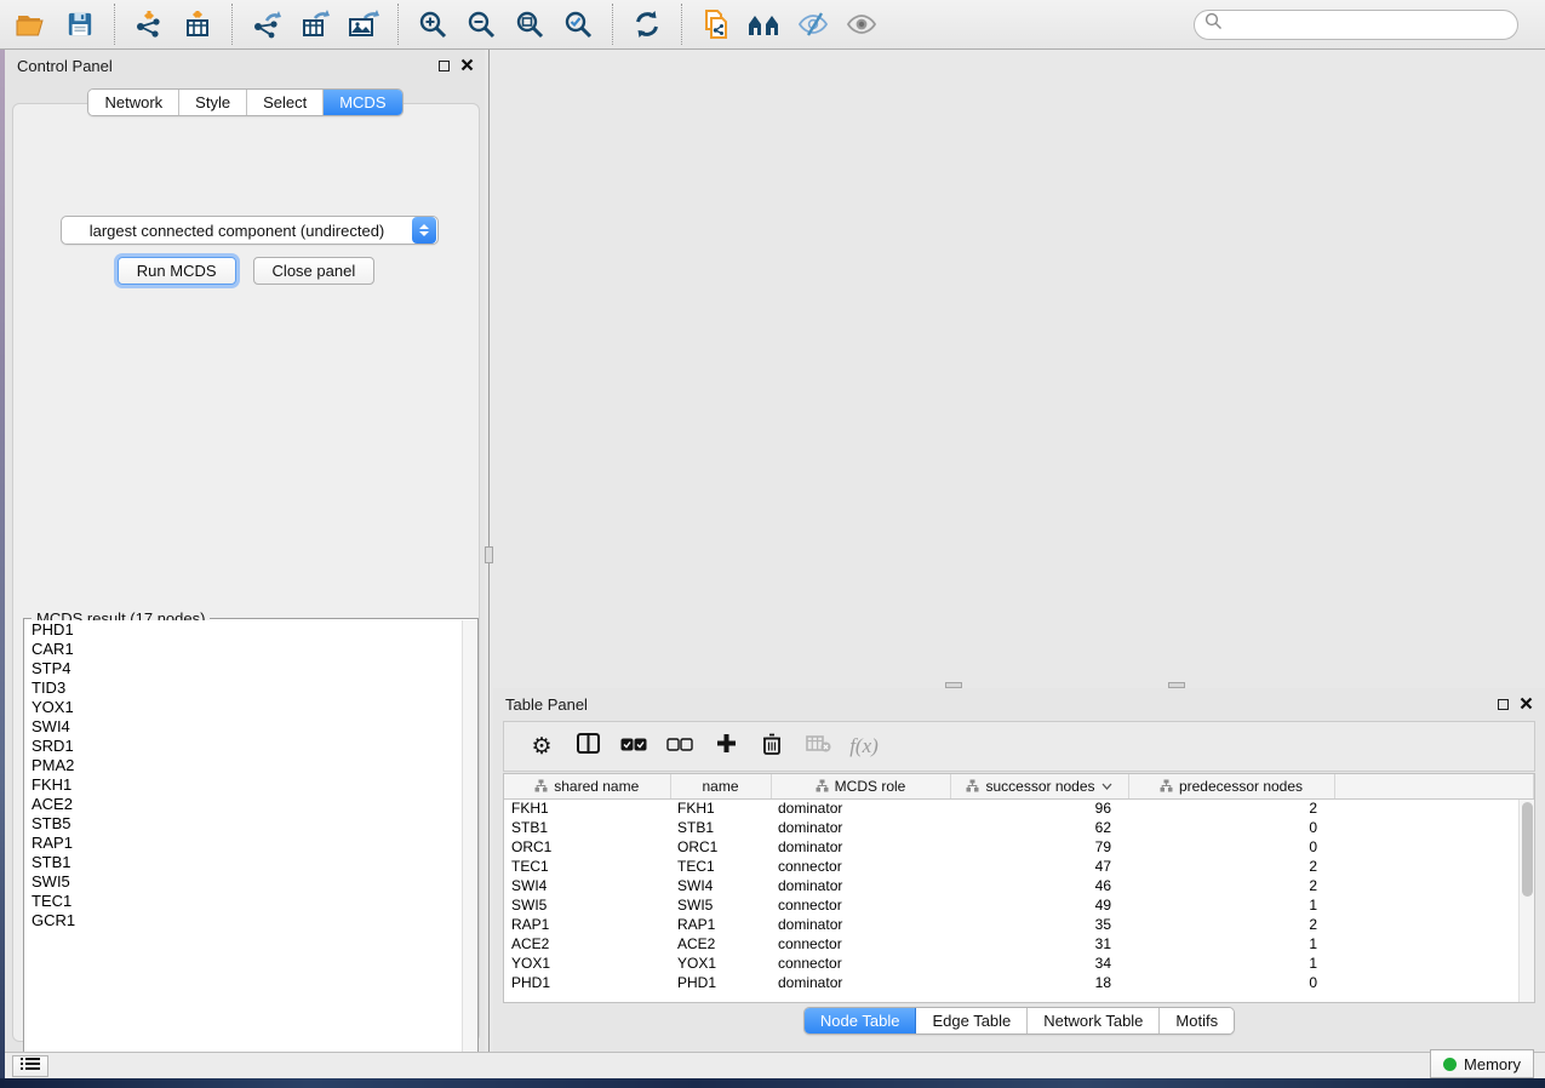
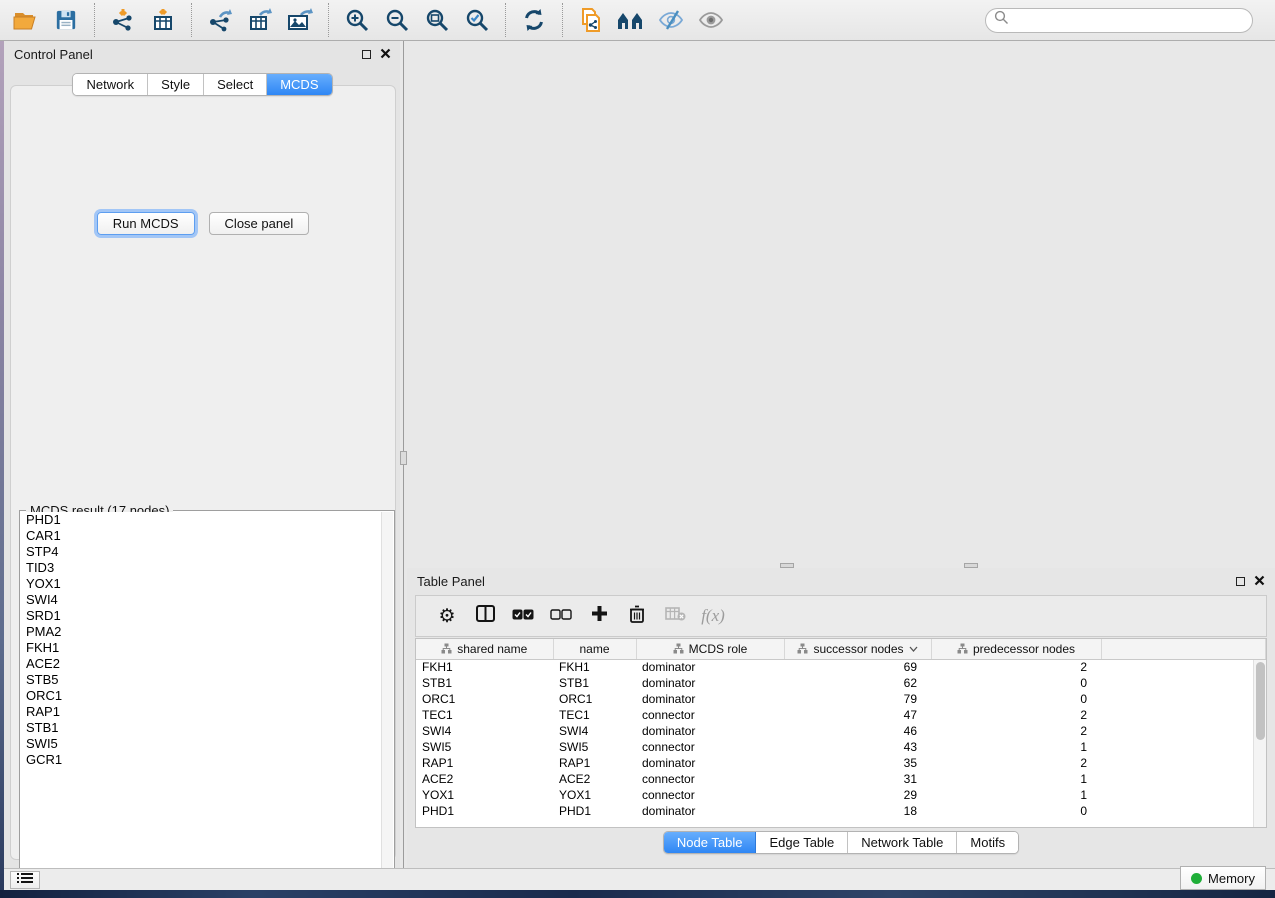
  Control Panel
- largest connected component (undirected)
  Run MCDS
  Close panel
  MCDS result (17 nodes)
  PHD1
  CAR1
  STP4
  TID3
  YOX1
  SWI4
  SRD1
  PMA2
  FKH1
  ACE2
  STB5
+ ORC1
  RAP1
  STB1
  SWI5
- TEC1
  GCR1
  Network
  Style
  Select
  MCDS
  Table Panel
  ⚙
  f(x)
  shared name	name	MCDS role	successor nodes	predecessor nodes
- FKH1	FKH1	dominator	96	2
+ FKH1	FKH1	dominator	69	2
  STB1	STB1	dominator	62	0
  ORC1	ORC1	dominator	79	0
  TEC1	TEC1	connector	47	2
  SWI4	SWI4	dominator	46	2
- SWI5	SWI5	connector	49	1
+ SWI5	SWI5	connector	43	1
  RAP1	RAP1	dominator	35	2
  ACE2	ACE2	connector	31	1
- YOX1	YOX1	connector	34	1
+ YOX1	YOX1	connector	29	1
  PHD1	PHD1	dominator	18	0
  Node Table
  Edge Table
  Network Table
  Motifs
  Memory
